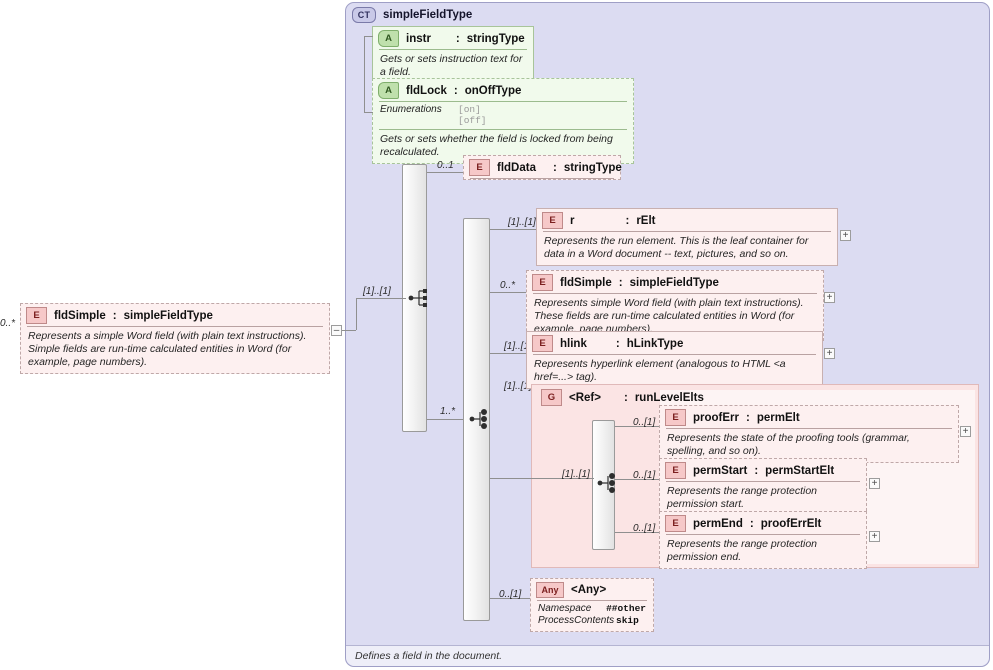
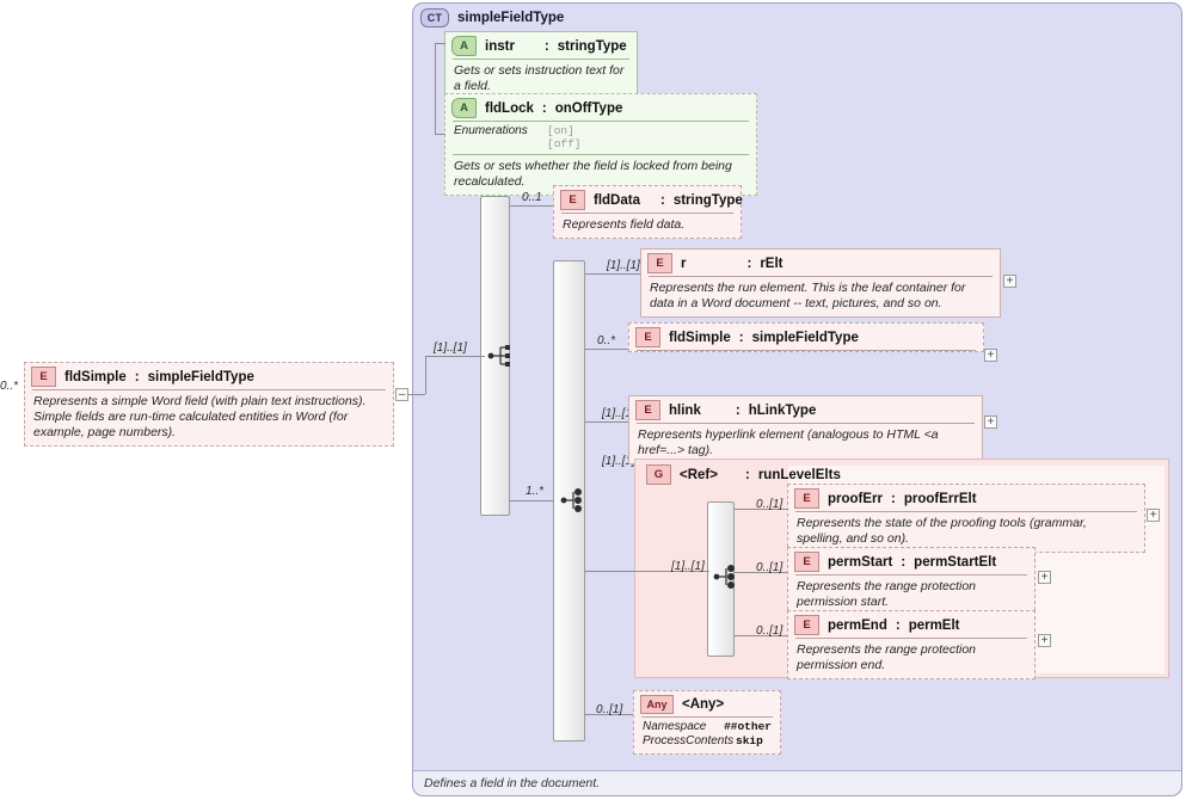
  CT
  simpleFieldType
  0..*
  E
  fldSimple
  :
  simpleFieldType
  Represents a simple Word field (with plain text instructions). Simple fields are run-time calculated entities in Word (for example, page numbers).
  –
  A
  instr
  :
  stringType
  Gets or sets instruction text for a field.
  A
  fldLock
  :
  onOffType
  Enumerations
  [on]
  [off]
  Gets or sets whether the field is locked from being recalculated.
  [1]..[1]
  0..1
  1..*
  E
  fldData
  :
  stringType
+ Represents field data.
  [1]..[1]
  0..*
  [1]..[
  [1]..[
  0..[1]
  E
  r
  :
  rElt
  Represents the run element. This is the leaf container for data in a Word document -- text, pictures, and so on.
  +
  E
  fldSimple
  :
  simpleFieldType
- Represents simple Word field (with plain text instructions). These fields are run-time calculated entities in Word (for example, page numbers).
  +
  E
  hlink
  :
  hLinkType
  Represents hyperlink element (analogous to HTML <a href=...> tag).
  +
  G
  <Ref>
  :
  runLevelElts
  [1]..[1]
  0..[1]
  0..[1]
  0..[1]
  E
  proofErr
  :
- permElt
+ proofErrElt
  Represents the state of the proofing tools (grammar, spelling, and so on).
  +
  E
  permStart
  :
  permStartElt
  Represents the range protection permission start.
  +
  E
  permEnd
  :
- proofErrElt
+ permElt
  Represents the range protection permission end.
  +
  Any
  <Any>
  Namespace
  ##other
  ProcessContents
  skip
  Defines a field in the document.
